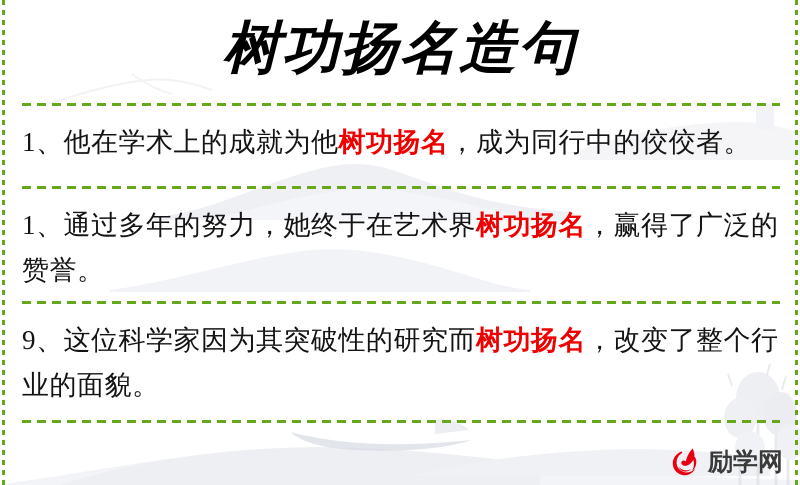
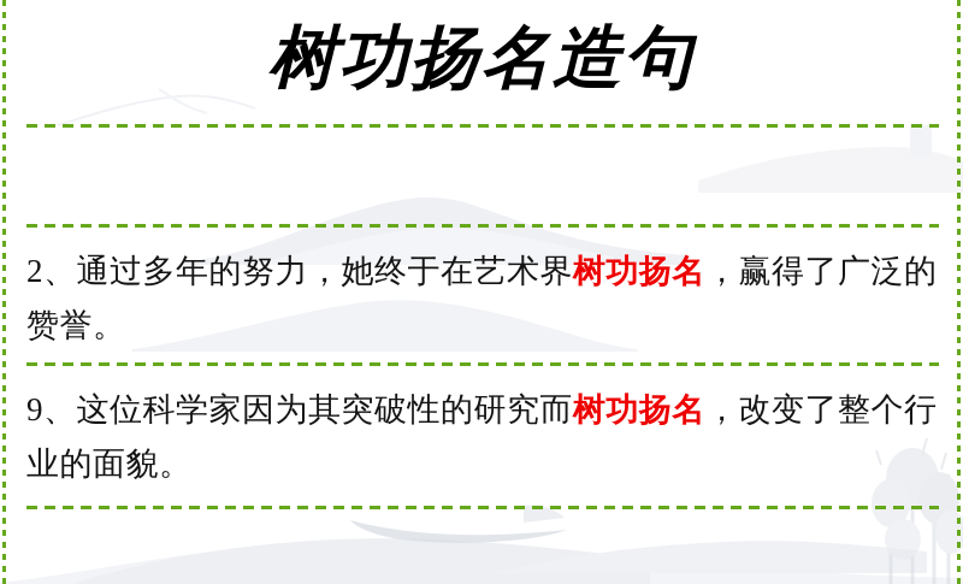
  树功扬名造句
- 1、他在学术上的成就为他树功扬名，成为同行中的佼佼者。
- 1、通过多年的努力，她终于在艺术界树功扬名，赢得了广泛的赞誉。
+ 2、通过多年的努力，她终于在艺术界树功扬名，赢得了广泛的赞誉。
  9、这位科学家因为其突破性的研究而树功扬名，改变了整个行业的面貌。
- 励学网
